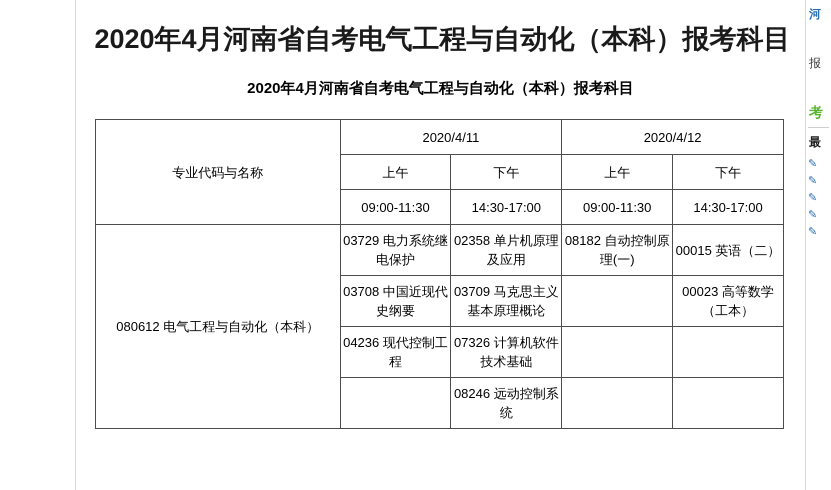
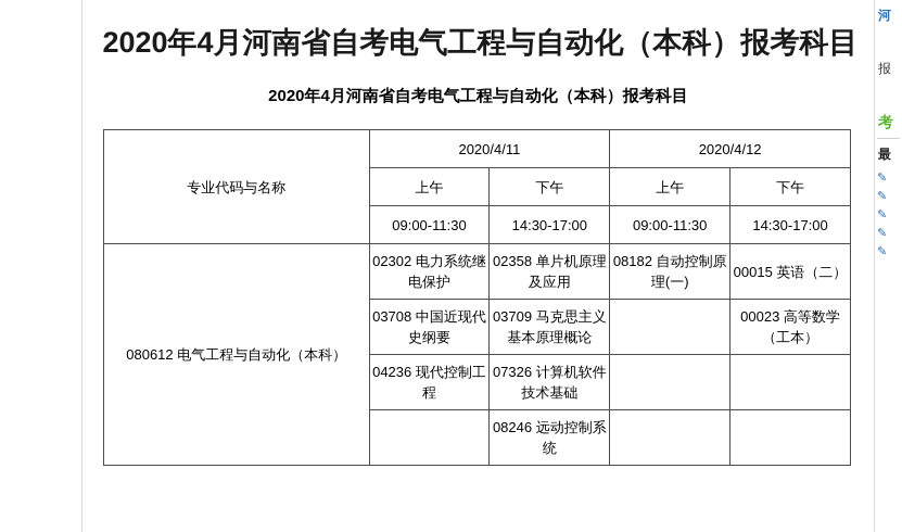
  2020年4月河南省自考电气工程与自动化（本科）报考科目
  2020年4月河南省自考电气工程与自动化（本科）报考科目
  专业代码与名称	2020/4/11	2020/4/12
  上午	下午	上午	下午
  09:00-11:30	14:30-17:00	09:00-11:30	14:30-17:00
- 080612 电气工程与自动化（本科）	03729 电力系统继电保护	02358 单片机原理及应用	08182 自动控制原理(一)	00015 英语（二）
+ 080612 电气工程与自动化（本科）	02302 电力系统继电保护	02358 单片机原理及应用	08182 自动控制原理(一)	00015 英语（二）
  03708 中国近现代史纲要	03709 马克思主义基本原理概论		00023 高等数学（工本）
  04236 现代控制工程	07326 计算机软件技术基础
  	08246 远动控制系统
  河
  报
  考
  最
  ✎
  ✎
  ✎
  ✎
  ✎
